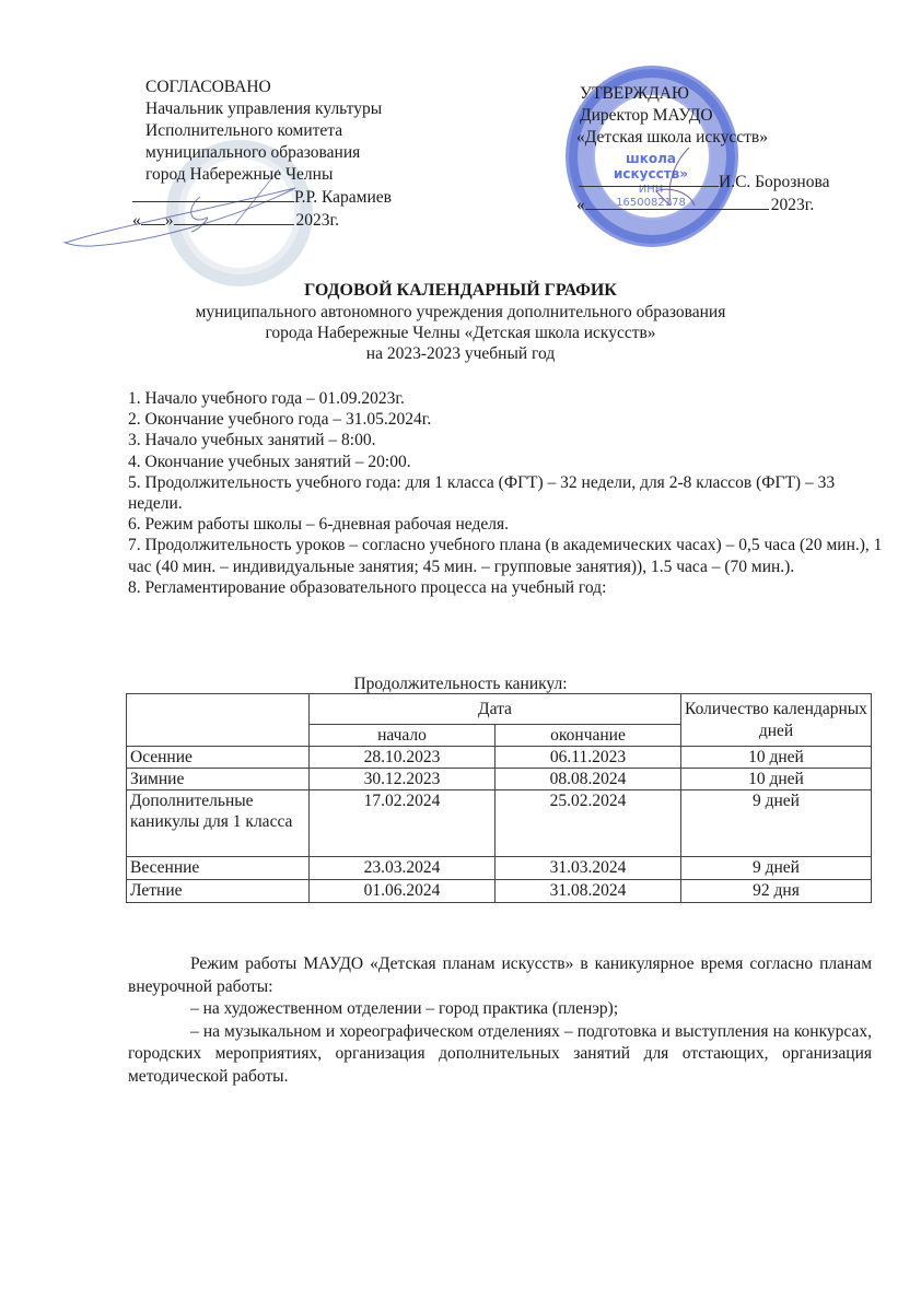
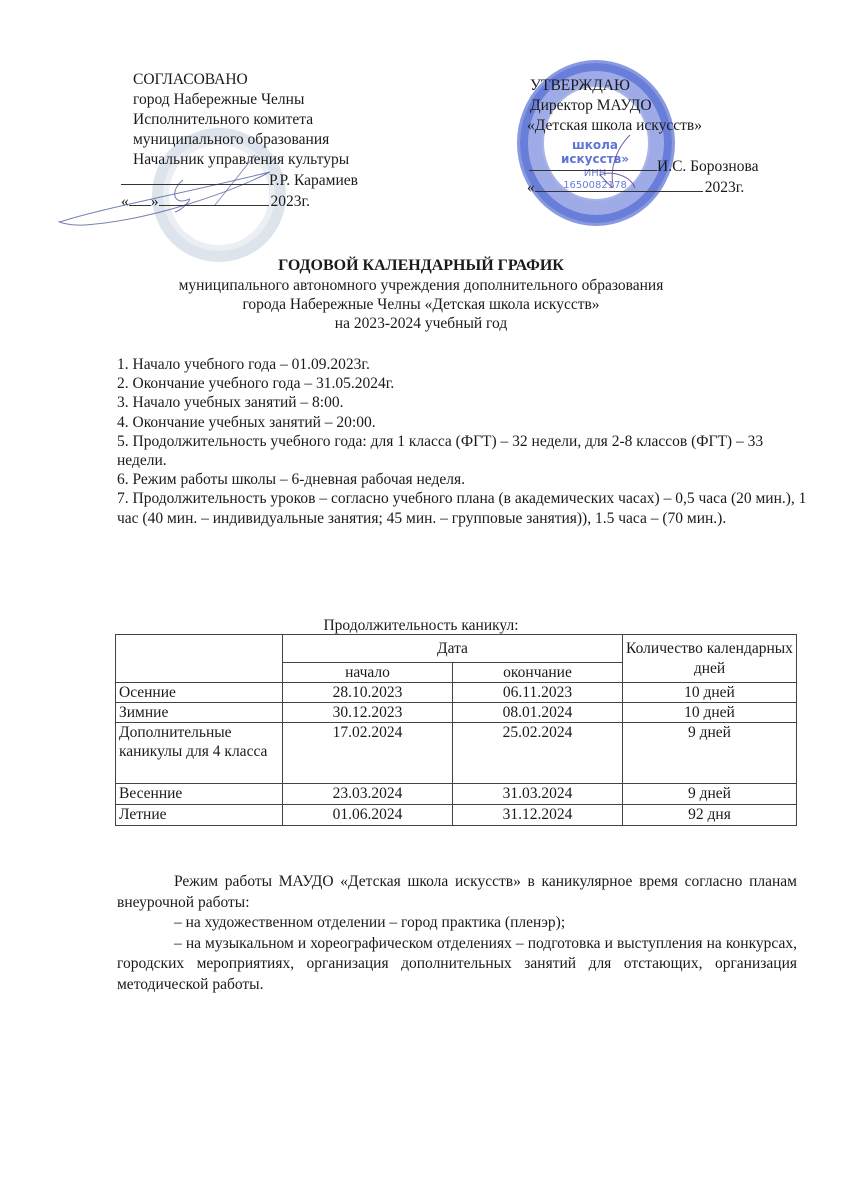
  СОГЛАСОВАНО
- Начальник управления культуры
+ город Набережные Челны
  Исполнительного комитета
  муниципального образования
- город Набережные Челны
+ Начальник управления культуры
  Р.Р. Карамиев
  « » 2023г.
  школа
  искусств»
  ИНН
  1650082178
  УТВЕРЖДАЮ
  Директор МАУДО
  «Детская школа искусств»
  И.С. Борознова
  « 2023г.
  ГОДОВОЙ КАЛЕНДАРНЫЙ ГРАФИК
  муниципального автономного учреждения дополнительного образования
  города Набережные Челны «Детская школа искусств»
- на 2023-2023 учебный год
+ на 2023-2024 учебный год
  1. Начало учебного года – 01.09.2023г.
  2. Окончание учебного года – 31.05.2024г.
  3. Начало учебных занятий – 8:00.
  4. Окончание учебных занятий – 20:00.
  5. Продолжительность учебного года: для 1 класса (ФГТ) – 32 недели, для 2-8 классов (ФГТ) – 33 недели.
  6. Режим работы школы – 6-дневная рабочая неделя.
  7. Продолжительность уроков – согласно учебного плана (в академических часах) – 0,5 часа (20 мин.), 1 час (40 мин. – индивидуальные занятия; 45 мин. – групповые занятия)), 1.5 часа – (70 мин.).
- 8. Регламентирование образовательного процесса на учебный год:
  Продолжительность каникул:
  	Дата	Количество календарных дней
  начало	окончание
  Осенние	28.10.2023	06.11.2023	10 дней
- Зимние	30.12.2023	08.08.2024	10 дней
+ Зимние	30.12.2023	08.01.2024	10 дней
- Дополнительные каникулы для 1 класса	17.02.2024	25.02.2024	9 дней
+ Дополнительные каникулы для 4 класса	17.02.2024	25.02.2024	9 дней
  Весенние	23.03.2024	31.03.2024	9 дней
- Летние	01.06.2024	31.08.2024	92 дня
+ Летние	01.06.2024	31.12.2024	92 дня
- Режим работы МАУДО «Детская планам искусств» в каникулярное время согласно планам внеурочной работы:
+ Режим работы МАУДО «Детская школа искусств» в каникулярное время согласно планам внеурочной работы:
  – на художественном отделении – город практика (пленэр);
  – на музыкальном и хореографическом отделениях – подготовка и выступления на конкурсах, городских мероприятиях, организация дополнительных занятий для отстающих, организация методической работы.
